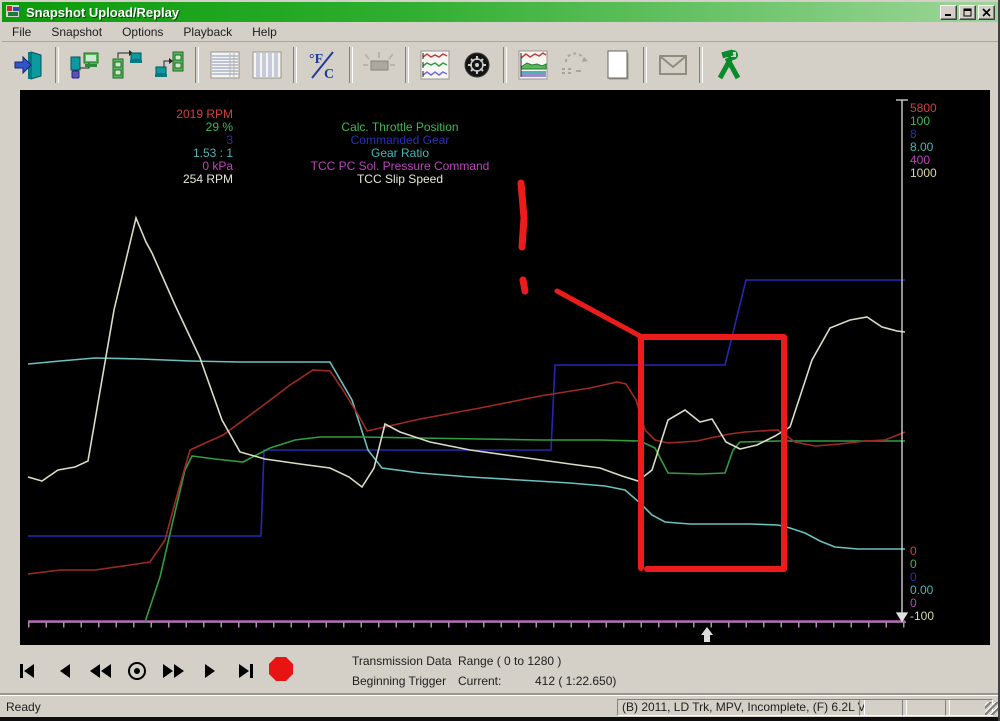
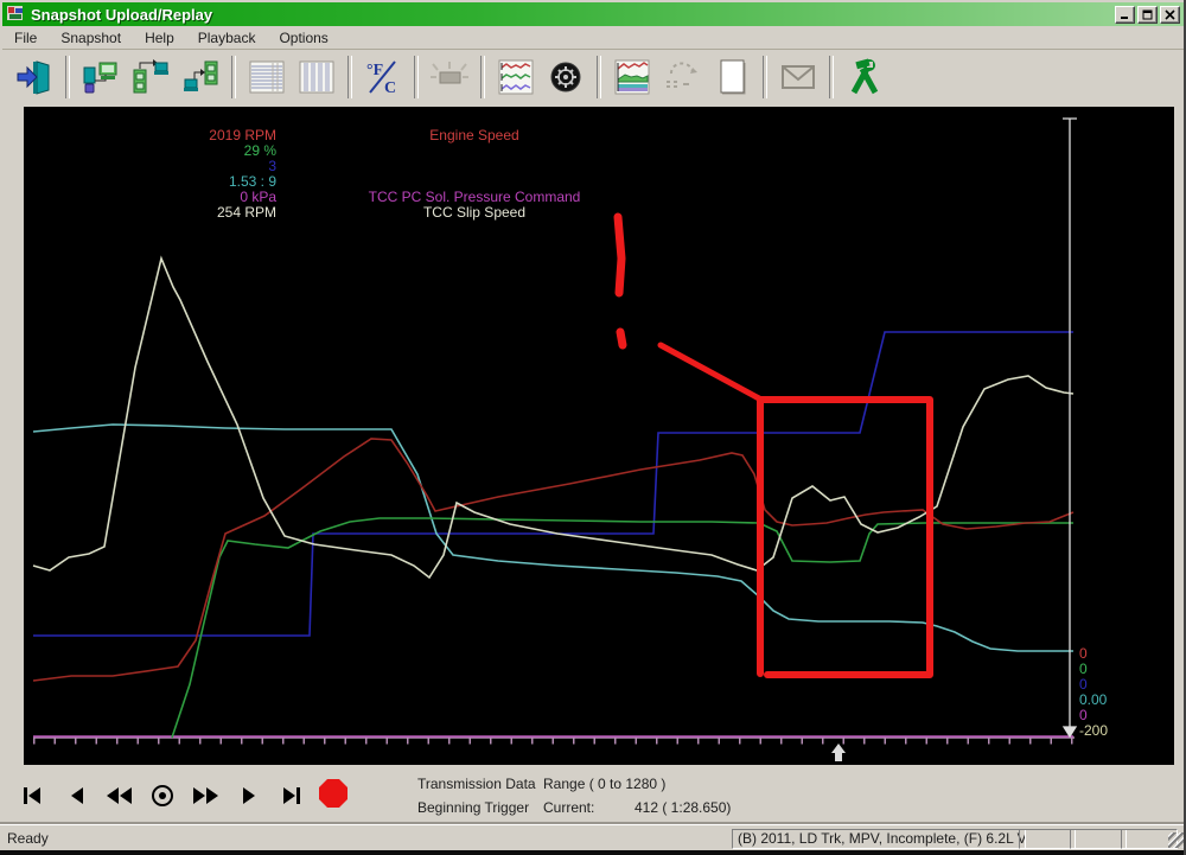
  Snapshot Upload/Replay
  File
  Snapshot
- Options
+ Help
  Playback
- Help
+ Options
  °F
  C
  2019 RPM
+ Engine Speed
  29 %
- Calc. Throttle Position
  3
- Commanded Gear
- 1.53 : 1
+ 1.53 : 9
- Gear Ratio
  0 kPa
  TCC PC Sol. Pressure Command
  254 RPM
  TCC Slip Speed
- 5800
- 100
- 8
- 8.00
- 400
- 1000
  0
  0
  0
  0.00
  0
- -100
+ -200
  Transmission Data
  Range ( 0 to 1280 )
  Beginning Trigger
  Current:
- 412 ( 1:22.650)
+ 412 ( 1:28.650)
  Ready
  (B) 2011, LD Trk, MPV, Incomplete, (F) 6.2L V
